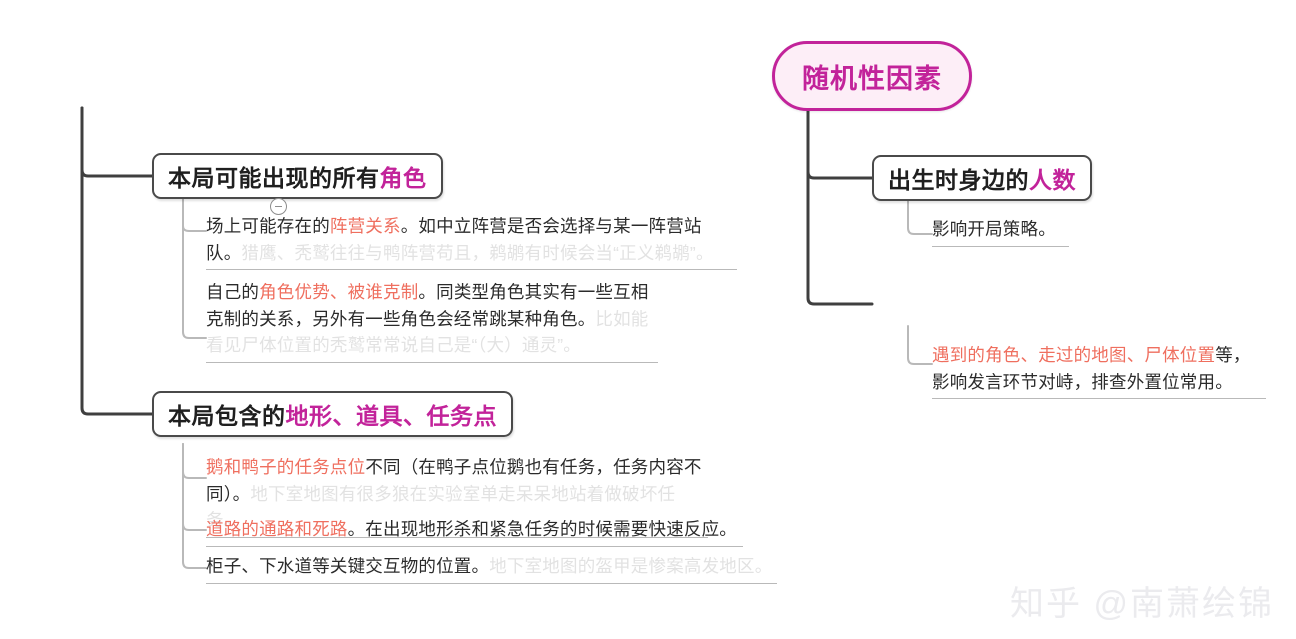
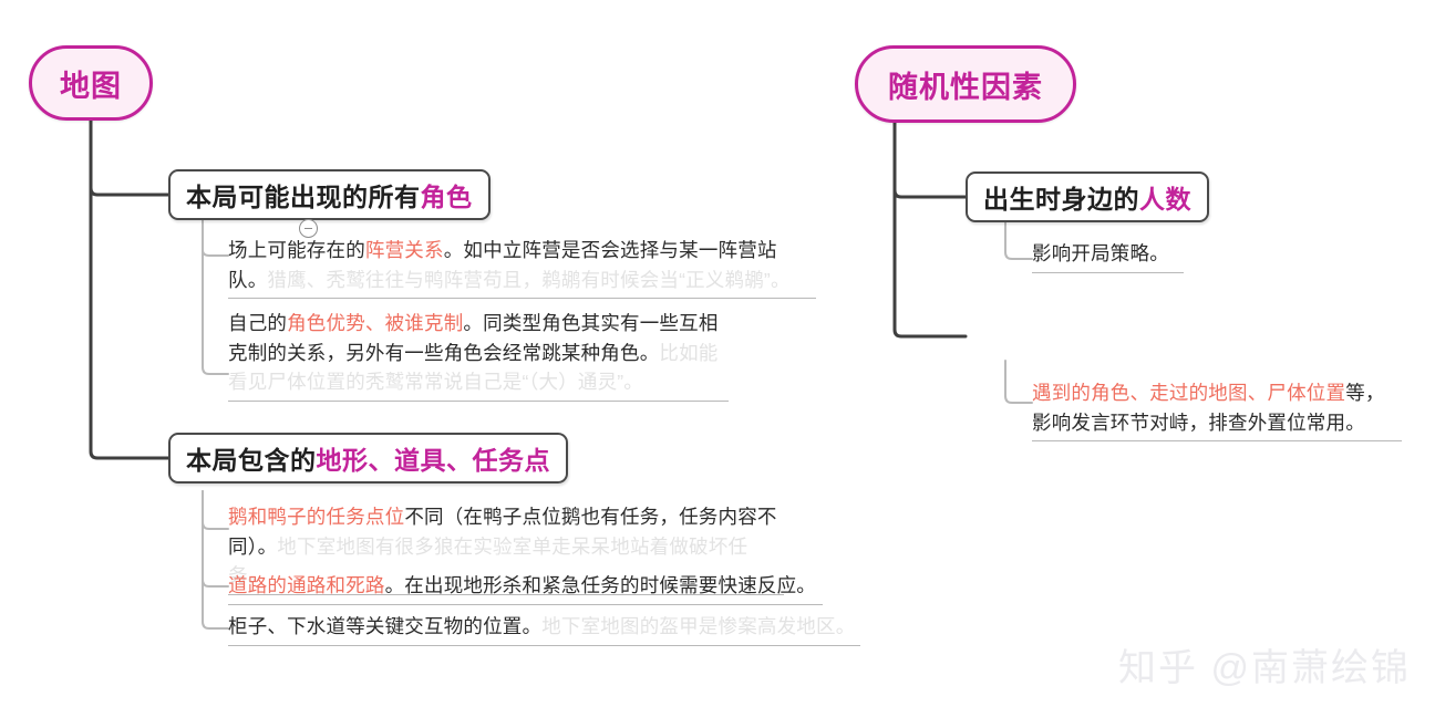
+ 地图
  随机性因素
  本局可能出现的所有
  角色
  本局包含的
  地形、道具、任务点
  出生时身边的
  人数
  场上可能存在的阵营关系。如中立阵营是否会选择与某一阵营站队。猎鹰、秃鹫往往与鸭阵营苟且，鹈鹕有时候会当“正义鹈鹕”。
  自己的角色优势、被谁克制。同类型角色其实有一些互相克制的关系，另外有一些角色会经常跳某种角色。比如能看见尸体位置的秃鹫常常说自己是“（大）通灵”。
  鹅和鸭子的任务点位不同（在鸭子点位鹅也有任务，任务内容不同）。地下室地图有很多狼在实验室单走呆呆地站着做破坏任务。
  道路的通路和死路。在出现地形杀和紧急任务的时候需要快速反应。
  柜子、下水道等关键交互物的位置。地下室地图的盔甲是惨案高发地区。
  影响开局策略。
  遇到的角色、走过的地图、尸体位置等，影响发言环节对峙，排查外置位常用。
